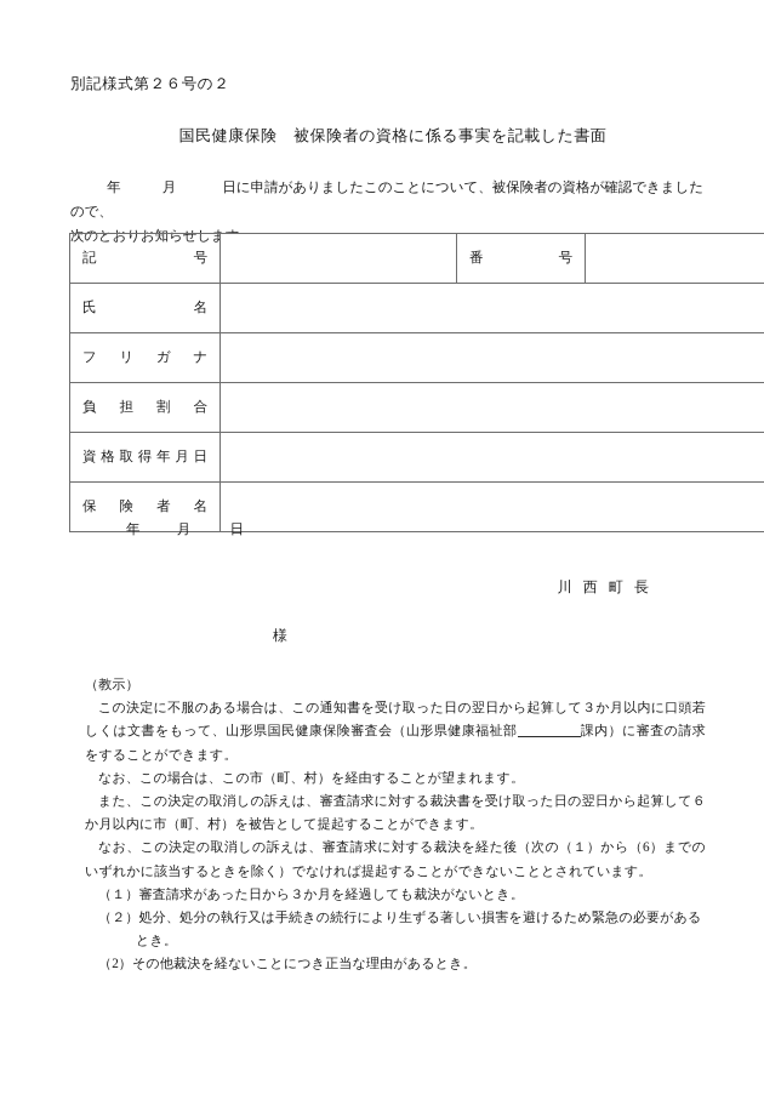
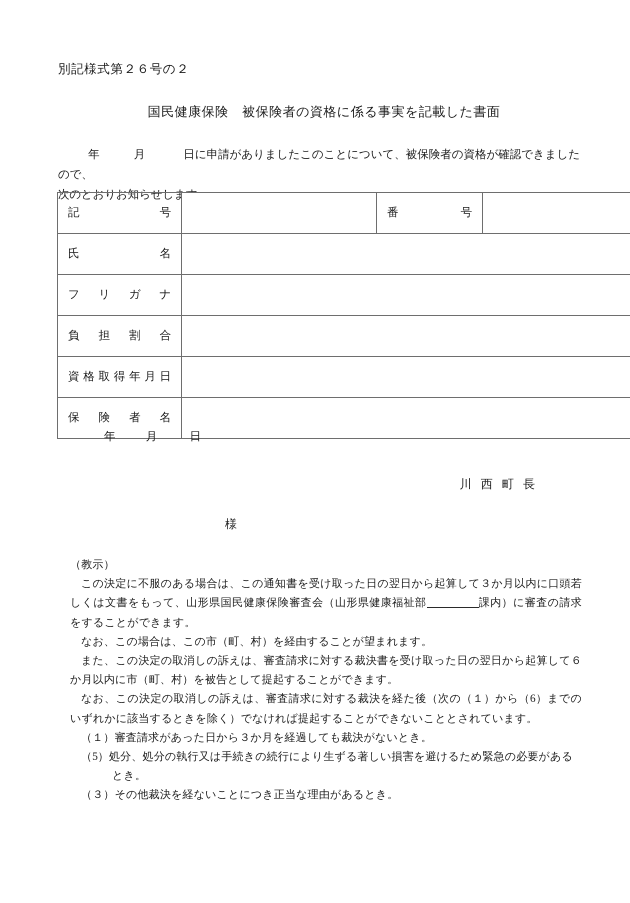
  別記様式第２６号の２
  国民健康保険 被保険者の資格に係る事実を記載した書面
  年 月 日に申請がありましたこのことについて、被保険者の資格が確認できましたので、
  次のとおりお知らせしま
  記 号		番 号
  氏 名
  フ リ ガ ナ
  負 担 割 合
  資 格 取 得 年 月 日
  保 険 者 名
  年 月 日
  川 西 町 長
  様
  （教示）
  この決定に不服のある場合は、この通知書を受け取った日の翌日から起算して３か月以内に口頭若しくは文書をもって、山形県国民健康保険審査会（山形県健康福祉部 課内）に審査の請求をすることができます。
  なお、この場合は、この市（町、村）を経由することが望まれます。
  また、この決定の取消しの訴えは、審査請求に対する裁決書を受け取った日の翌日から起算して６か月以内に市（町、村）を被告として提起することができます。
  なお、この決定の取消しの訴えは、審査請求に対する裁決を経た後（次の（１）から（6）までのいずれかに該当するときを除く）でなければ提起することができないこととされています。
  （１）審査請求があった日から３か月を経過しても裁決がないとき。
- （２）処分、処分の執行又は手続きの続行により生ずる著しい損害を避けるため緊急の必要がある
+ （5）処分、処分の執行又は手続きの続行により生ずる著しい損害を避けるため緊急の必要がある
  とき。
- （2）その他裁決を経ないことにつき正当な理由があるとき。
+ （３）その他裁決を経ないことにつき正当な理由があるとき。
